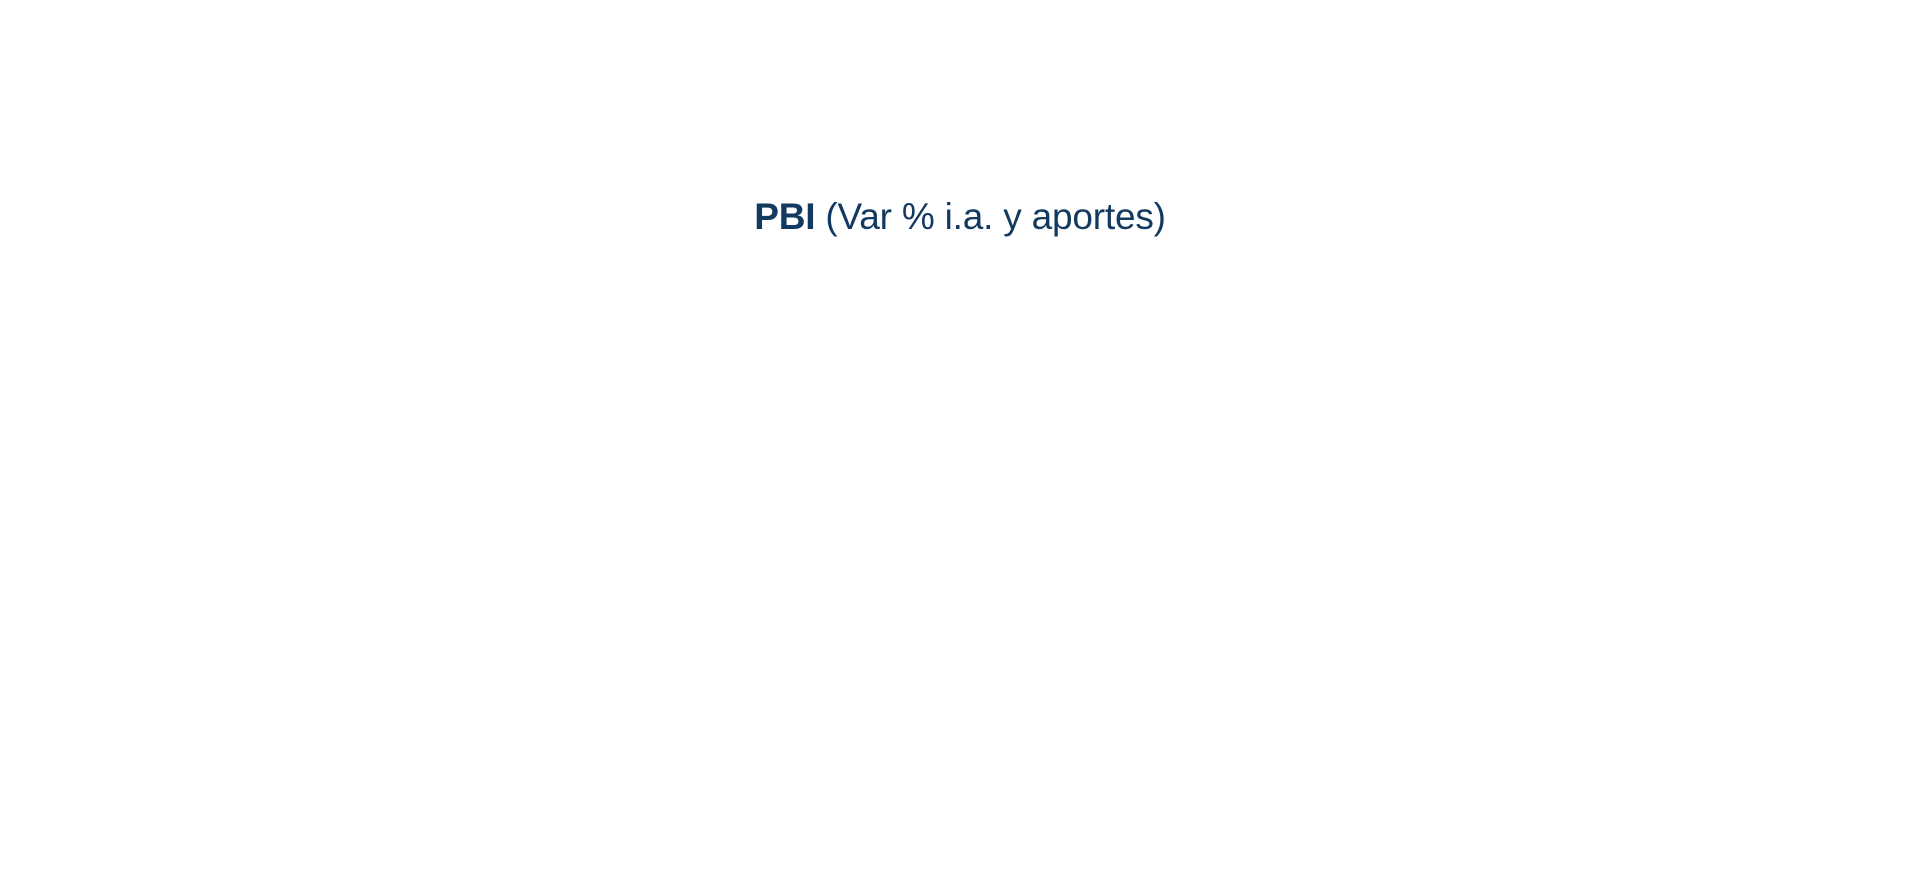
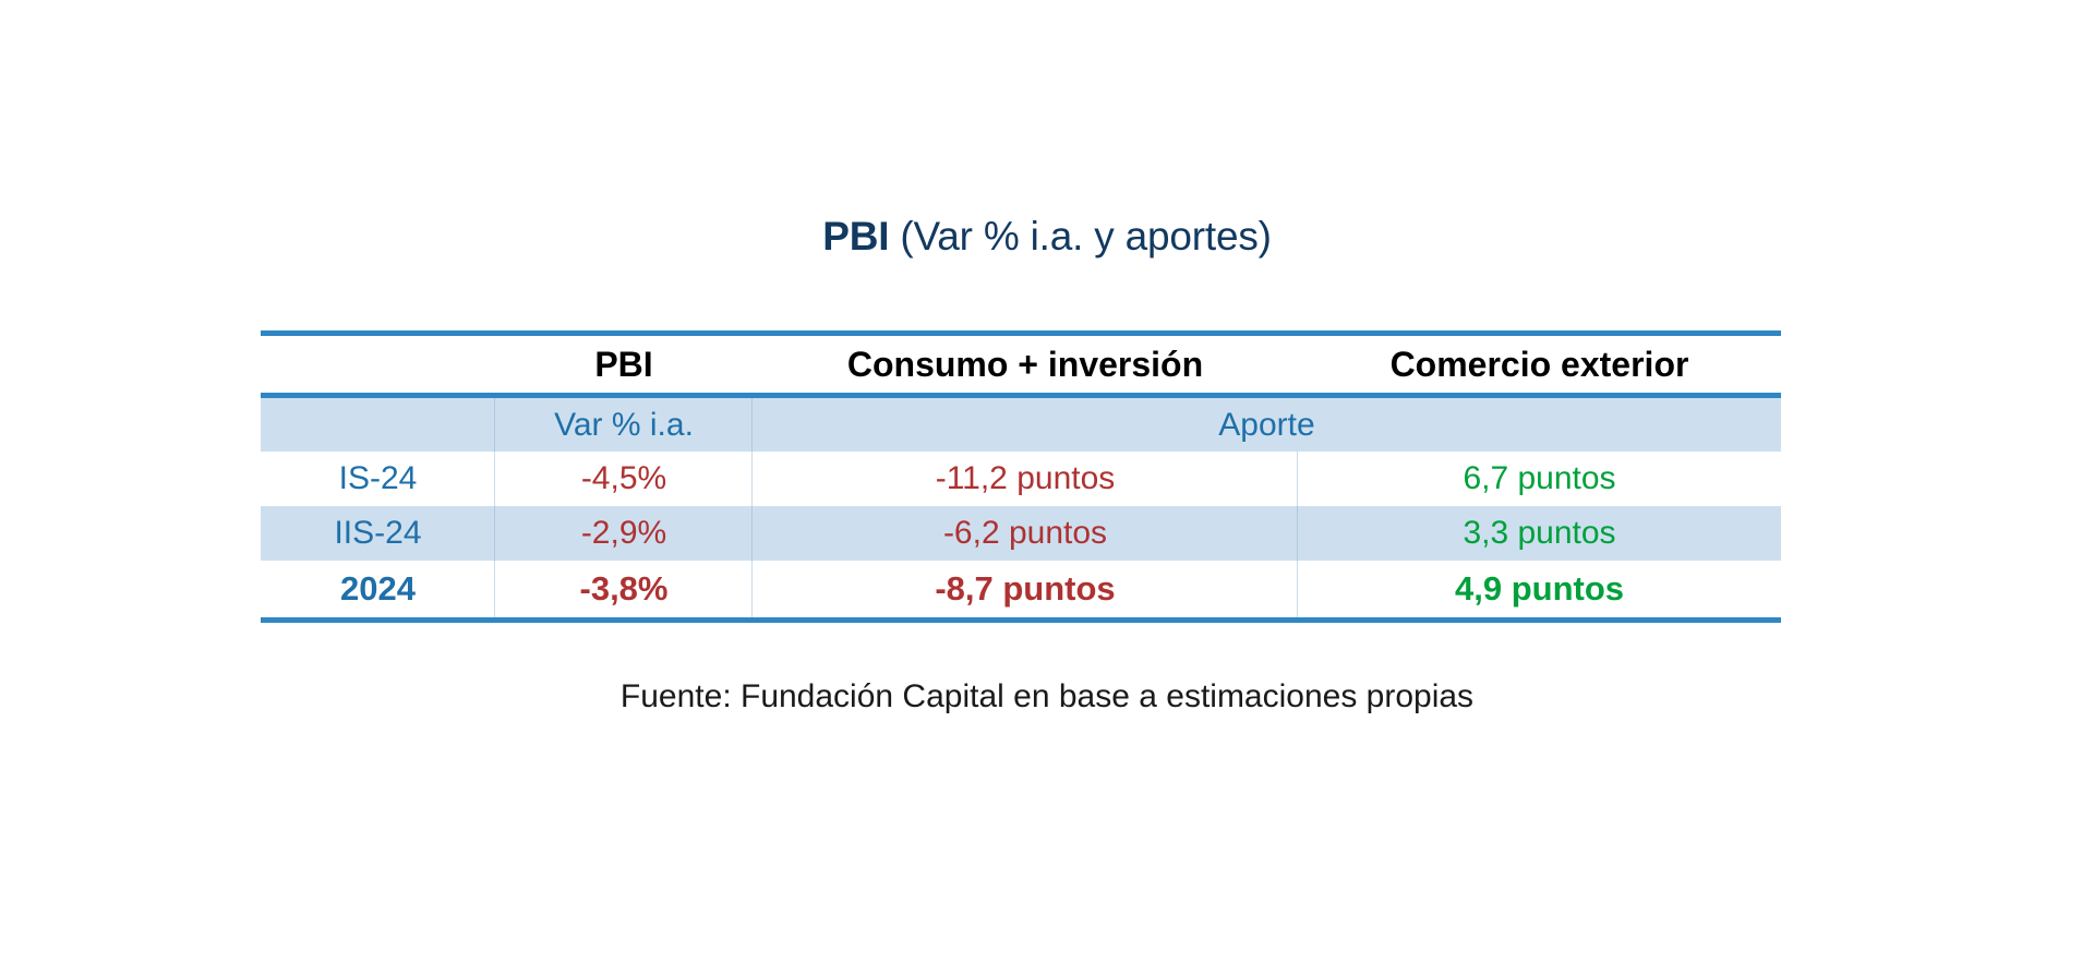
  PBI (Var % i.a. y aportes)
+ 	PBI	Consumo + inversión	Comercio exterior
+ 	Var % i.a.	Aporte
+ IS-24	-4,5%	-11,2 puntos	6,7 puntos
+ IIS-24	-2,9%	-6,2 puntos	3,3 puntos
+ 2024	-3,8%	-8,7 puntos	4,9 puntos
+ Fuente: Fundación Capital en base a estimaciones propias
